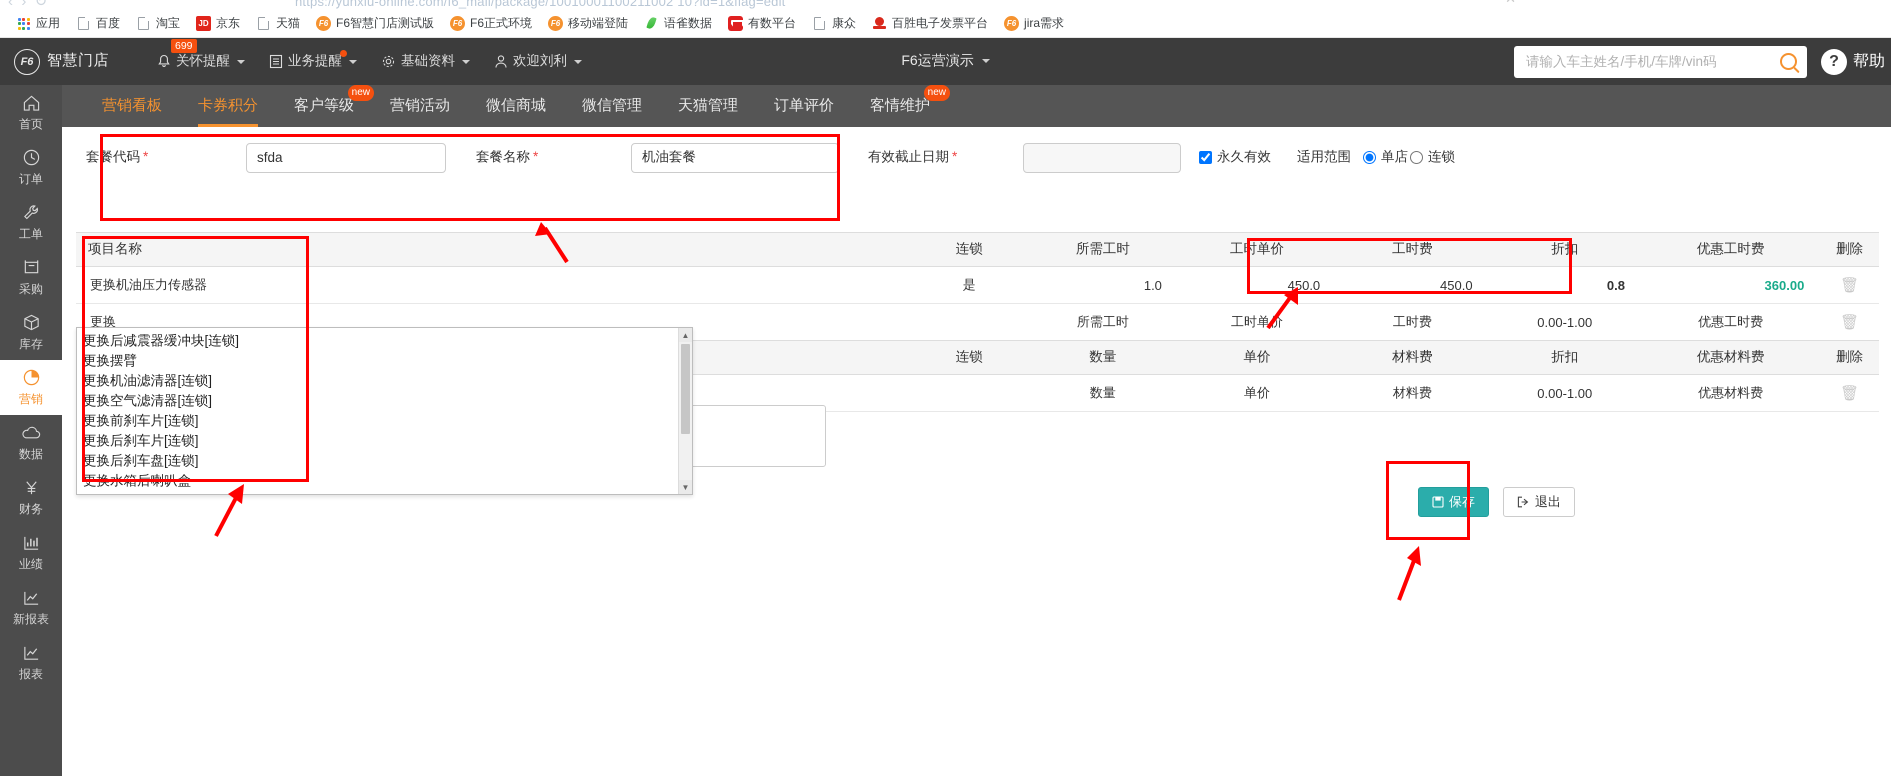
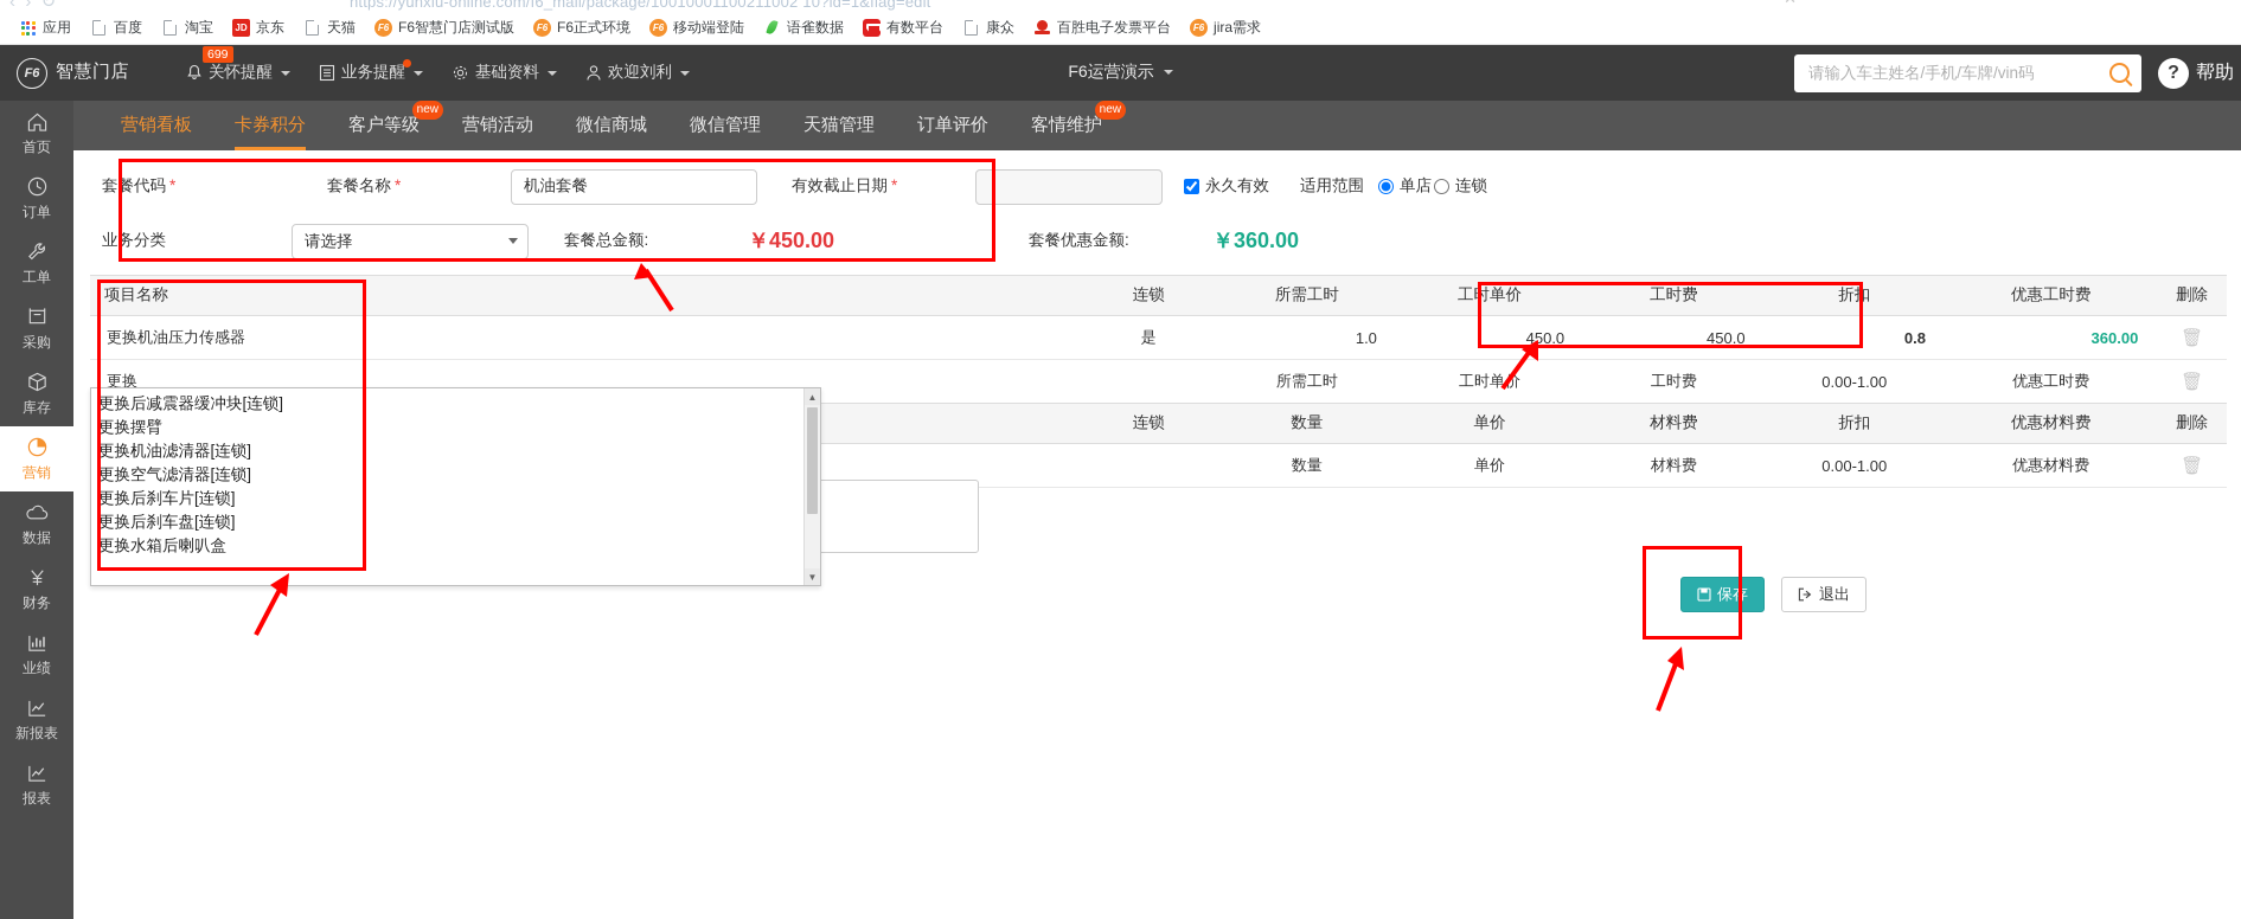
  ‹ › ↻
  https://yunxiu-online.com/f6_mall/package/10010001100211002 10?id=1&flag=edit
  应用
  百度
  淘宝
  JD
  京东
  天猫
  F6
  F6智慧门店测试版
  F6
  F6正式环境
  F6
  移动端登陆
  语雀数据
  有数平台
  康众
  百胜电子发票平台
  F6
  jira需求
  F6
  智慧门店
  关怀提醒
  699
  业务提醒
  基础资料
  欢迎刘利
  F6运营演示
  请输入车主姓名/手机/车牌/vin码
  ?
  帮助
  首页
  订单
  工单
  采购
  库存
  营销
  数据
  财务
  业绩
  新报表
  报表
  营销看板
  卡券积分
  客户等级
  new
  营销活动
  微信商城
  微信管理
  天猫管理
  订单评价
  客情维护
  new
  套餐代码 *
- sfda
  套餐名称 *
  机油套餐
  有效截止日期 *
  永久有效
  适用范围
  单店
  连锁
+ 业务分类
+ 请选择
+ 套餐总金额:
+ ￥450.00
+ 套餐优惠金额:
+ ￥360.00
  项目名称		连锁	所需工时	工时单价	工时费	折扣	优惠工时费	删除
  更换机油压力传感器		是	1.0	450.0	450.0	0.8	360.00	🗑
  更换			所需工时	工时单价	工时费	0.00-1.00	优惠工时费	🗑
  		连锁	数量	单价	材料费	折扣	优惠材料费	删除
  			数量	单价	材料费	0.00-1.00	优惠材料费	🗑
  更换后减震器缓冲块[连锁]
  更换摆臂
  更换机油滤清器[连锁]
  更换空气滤清器[连锁]
- 更换前刹车片[连锁]
  更换后刹车片[连锁]
  更换后刹车盘[连锁]
  更换水箱后喇叭盒
  ▲
  ▼
  保存
  退出
